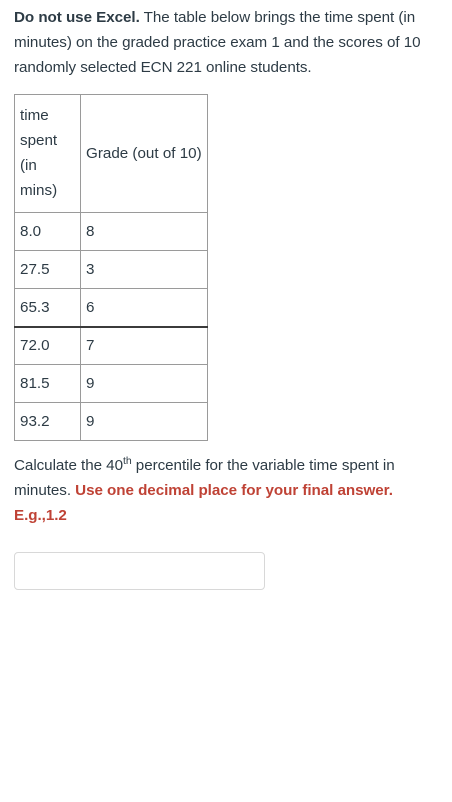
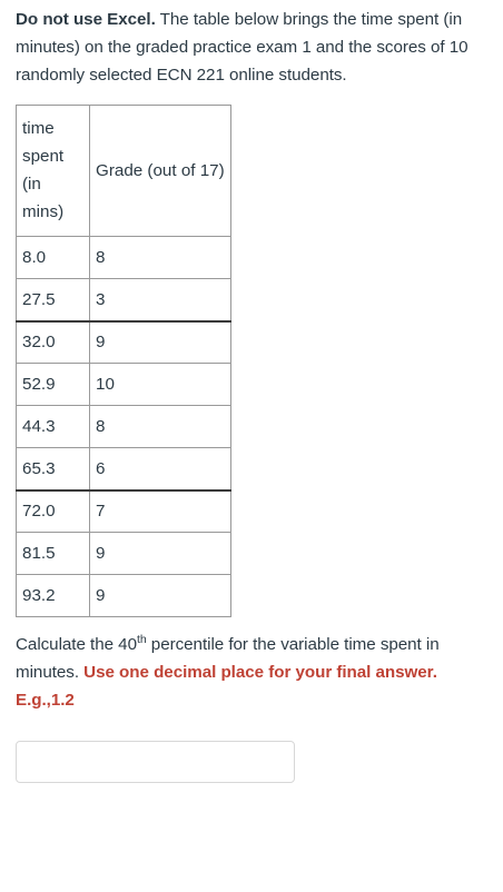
  Do not use Excel. The table below brings the time spent (in minutes) on the graded practice exam 1 and the scores of 10 randomly selected ECN 221 online students.
- time spent (in mins)	Grade (out of 10)
+ time spent (in mins)	Grade (out of 17)
  8.0	8
  27.5	3
+ 32.0	9
+ 52.9	10
+ 44.3	8
  65.3	6
  72.0	7
  81.5	9
  93.2	9
  Calculate the 40th percentile for the variable time spent in minutes. Use one decimal place for your final answer. E.g.,1.2
